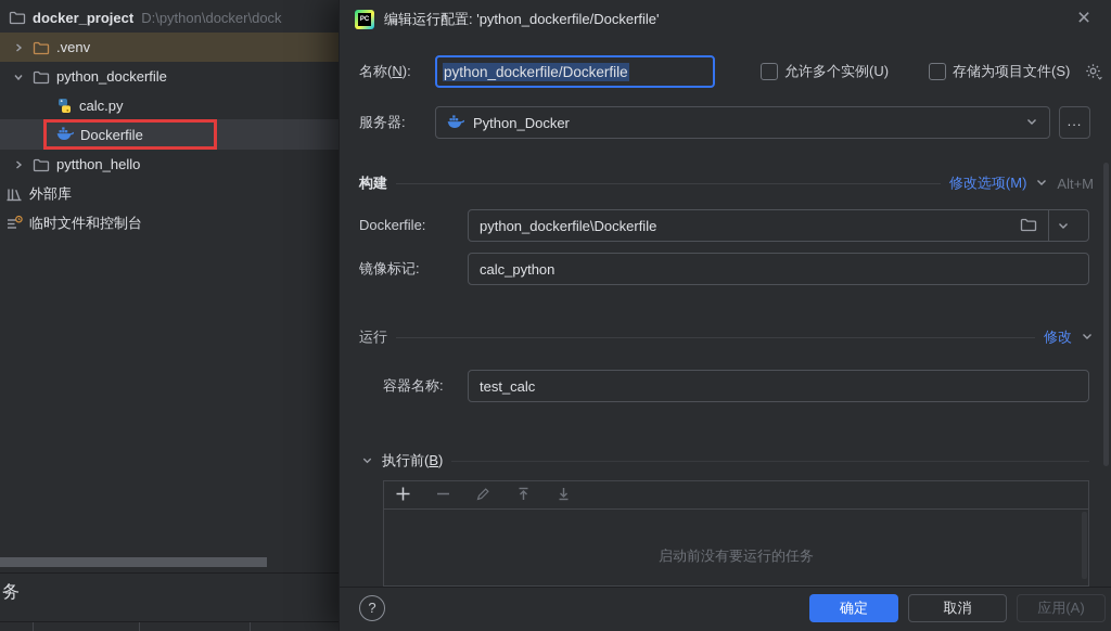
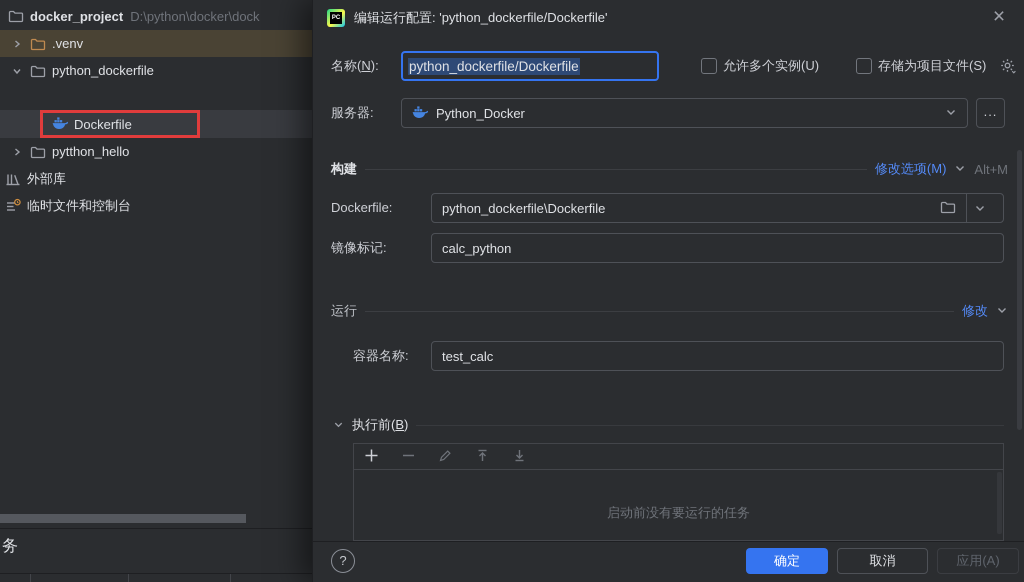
  docker_project
  D:\python\docker\dock
  .venv
  python_dockerfile
- calc.py
  Dockerfile
  pytthon_hello
  外部库
  临时文件和控制台
  务
  编辑运行配置: 'python_dockerfile/Dockerfile'
  ×
  名称(N):
  python_dockerfile/Dockerfile
  允许多个实例(U)
  存储为项目文件(S)
  服务器:
  Python_Docker
  ...
  构建
  修改选项(M)
  Alt+M
  Dockerfile:
  python_dockerfile\Dockerfile
  镜像标记:
  calc_python
  运行
  修改
  容器名称:
  test_calc
  执行前(B)
  启动前没有要运行的任务
  ?
  确定
  取消
  应用(A)
